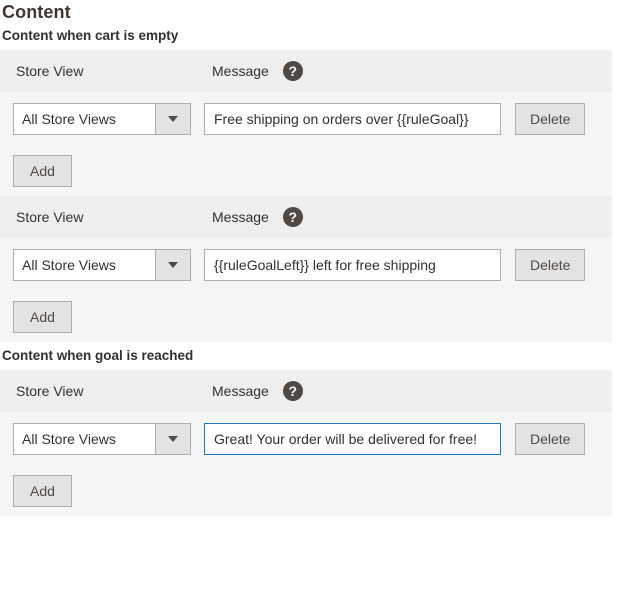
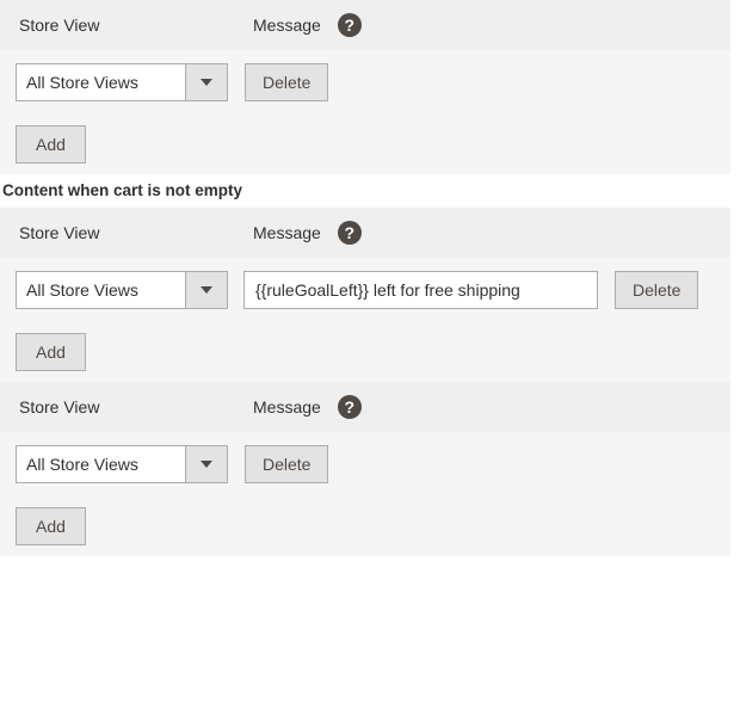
- Content
- Content when cart is empty
  Store View
  Message
  ?
  All Store Views
- Free shipping on orders over {{ruleGoal}}
  Delete
  Add
+ Content when cart is not empty
  Store View
  Message
  ?
  All Store Views
  {{ruleGoalLeft}} left for free shipping
  Delete
  Add
- Content when goal is reached
  Store View
  Message
  ?
  All Store Views
- Great! Your order will be delivered for free!
  Delete
  Add
